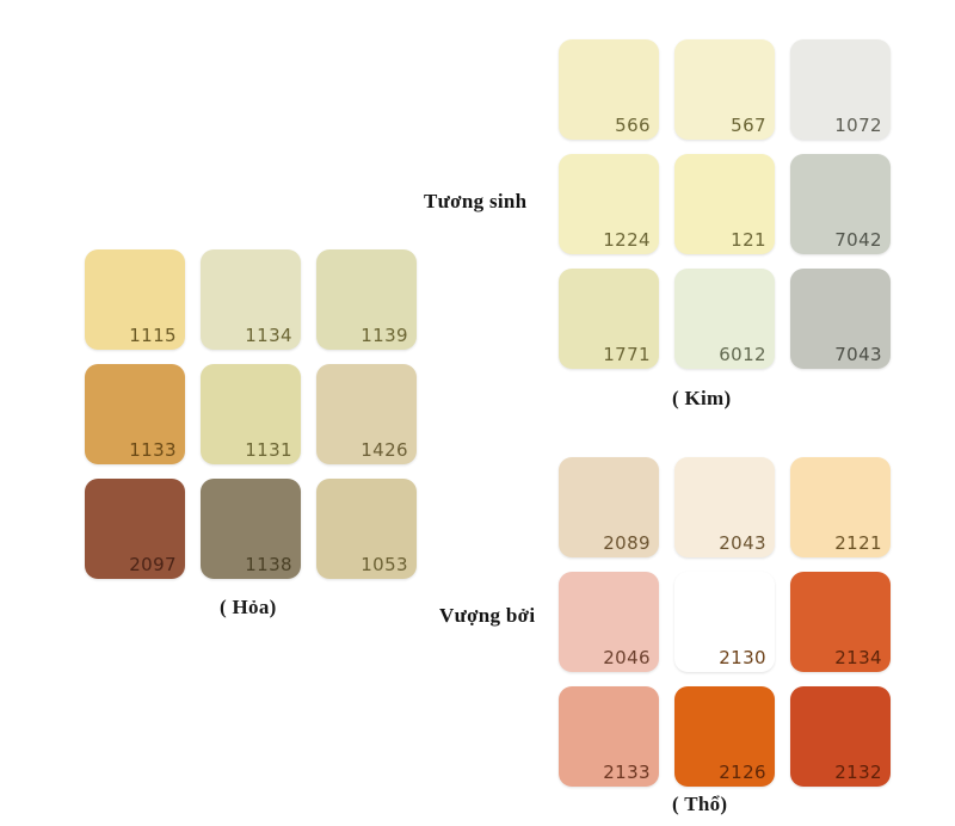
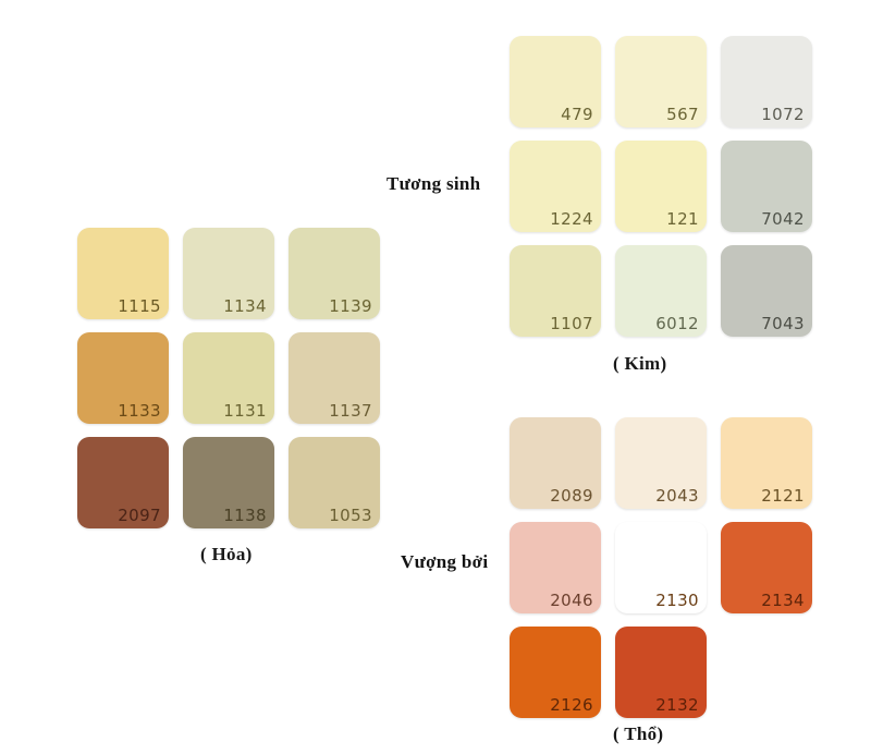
  Tương sinh
  Vượng bởi
  1115
  1134
  1139
  1133
  1131
- 1426
+ 1137
  2097
  1138
  1053
  ( Hỏa)
- 566
+ 479
  567
  1072
  1224
  121
  7042
- 1771
+ 1107
  6012
  7043
  ( Kim)
  2089
  2043
  2121
  2046
  2130
  2134
- 2133
  2126
  2132
  ( Thổ)
